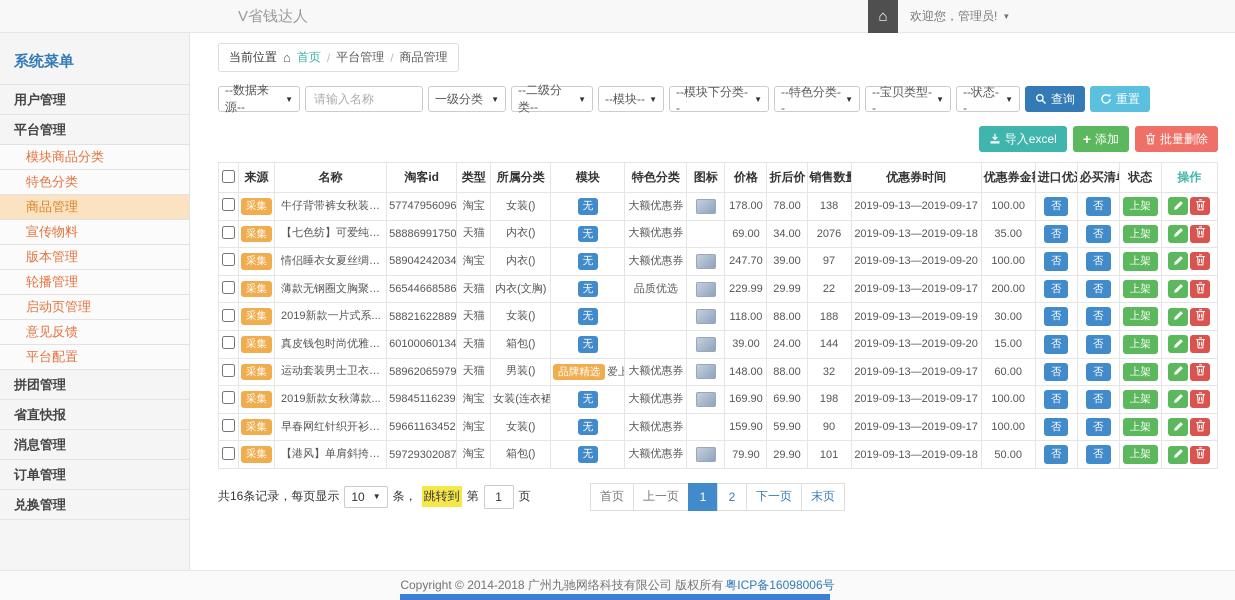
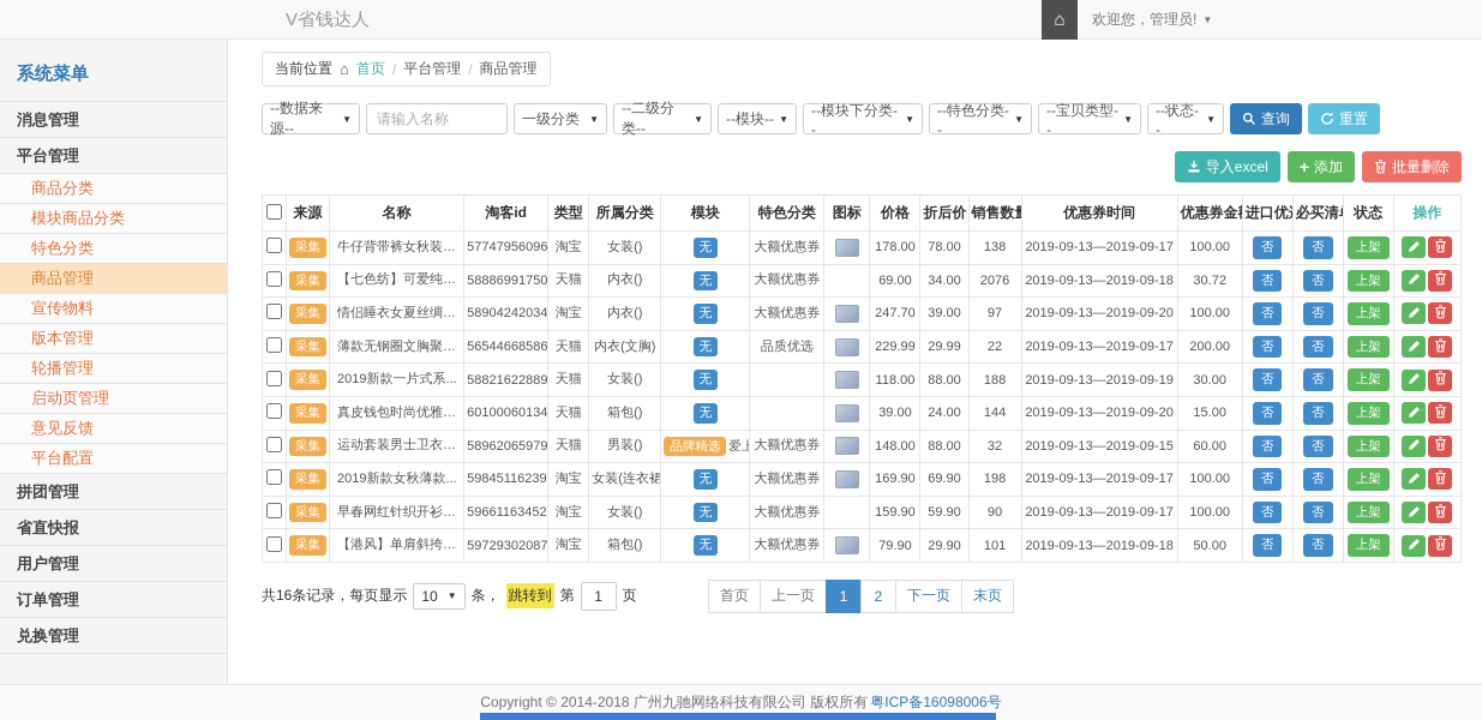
  V省钱达人
  ⌂
  欢迎您，管理员!
  ▼
  系统菜单
- 用户管理
+ 消息管理
  平台管理
+ 商品分类
  模块商品分类
  特色分类
  商品管理
  宣传物料
  版本管理
  轮播管理
  启动页管理
  意见反馈
  平台配置
  拼团管理
  省直快报
- 消息管理
+ 用户管理
  订单管理
  兑换管理
  当前位置
  ⌂
  首页
  /
  平台管理
  /
  商品管理
  --数据来源--
  ▼
  请输入名称
  一级分类
  ▼
  --二级分类--
  ▼
  --模块--
  ▼
  --模块下分类--
  ▼
  --特色分类--
  ▼
  --宝贝类型--
  ▼
  --状态--
  ▼
  查询
  重置
  导入excel
  +
  添加
  批量删除
  	来源	名称	淘客id	类型	所属分类	模块	特色分类	图标	价格	折后价	销售数	优惠券时间	优惠券金	进口优	必买清	状态	操作
  	采集	牛仔背带裤女秋装减龄	57747956096	淘宝	女装()	无	大额优惠券		178.00	78.00	138	2019-09-13—2019-09-17	100.00	否	否	上架
- 	采集	【七色纺】可爱纯棉家	58886991750	天猫	内衣()	无	大额优惠券		69.00	34.00	2076	2019-09-13—2019-09-18	35.00	否	否	上架
+ 	采集	【七色纺】可爱纯棉家	58886991750	天猫	内衣()	无	大额优惠券		69.00	34.00	2076	2019-09-13—2019-09-18	30.72	否	否	上架
  	采集	情侣睡衣女夏丝绸男士	58904242034	淘宝	内衣()	无	大额优惠券		247.70	39.00	97	2019-09-13—2019-09-20	100.00	否	否	上架
  	采集	薄款无钢圈文胸聚拢性	56544668586	天猫	内衣(文胸)	无	品质优选		229.99	29.99	22	2019-09-13—2019-09-17	200.00	否	否	上架
  	采集	2019新款一片式系...	58821622889	天猫	女装()	无			118.00	88.00	188	2019-09-13—2019-09-19	30.00	否	否	上架
  	采集	真皮钱包时尚优雅女士	60100060134	天猫	箱包()	无			39.00	24.00	144	2019-09-13—2019-09-20	15.00	否	否	上架
- 	采集	运动套装男士卫衣初秋	58962065979	天猫	男装()	品牌精选 爱上	大额优惠券		148.00	88.00	32	2019-09-13—2019-09-17	60.00	否	否	上架
+ 	采集	运动套装男士卫衣初秋	58962065979	天猫	男装()	品牌精选 爱上	大额优惠券		148.00	88.00	32	2019-09-13—2019-09-15	60.00	否	否	上架
  	采集	2019新款女秋薄款...	59845116239	淘宝	女装(连衣裙	无	大额优惠券		169.90	69.90	198	2019-09-13—2019-09-17	100.00	否	否	上架
  	采集	早春网红针织开衫女春	59661163452	淘宝	女装()	无	大额优惠券		159.90	59.90	90	2019-09-13—2019-09-17	100.00	否	否	上架
  	采集	【港风】单肩斜挎链条	59729302087	淘宝	箱包()	无	大额优惠券		79.90	29.90	101	2019-09-13—2019-09-18	50.00	否	否	上架
  共16条记录，每页显示
  10
  ▼
  条，
  跳转到
  第
  1
  页
  首页
  上一页
  1
  2
  下一页
  末页
  Copyright © 2014-2018 广州九驰网络科技有限公司 版权所有
  粤ICP备16098006号
